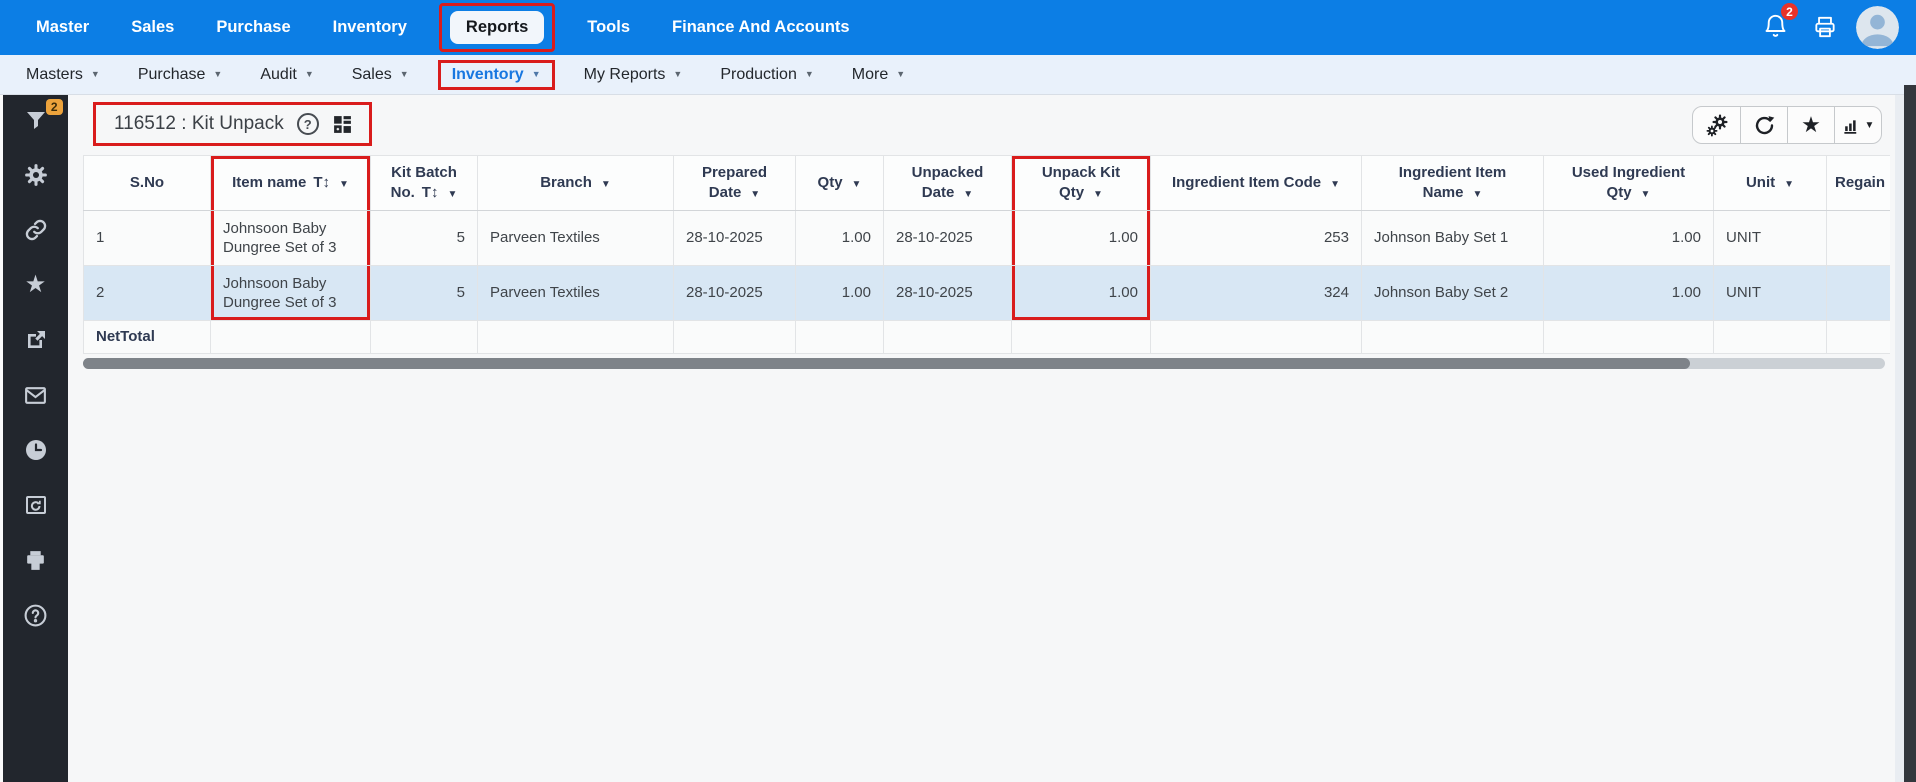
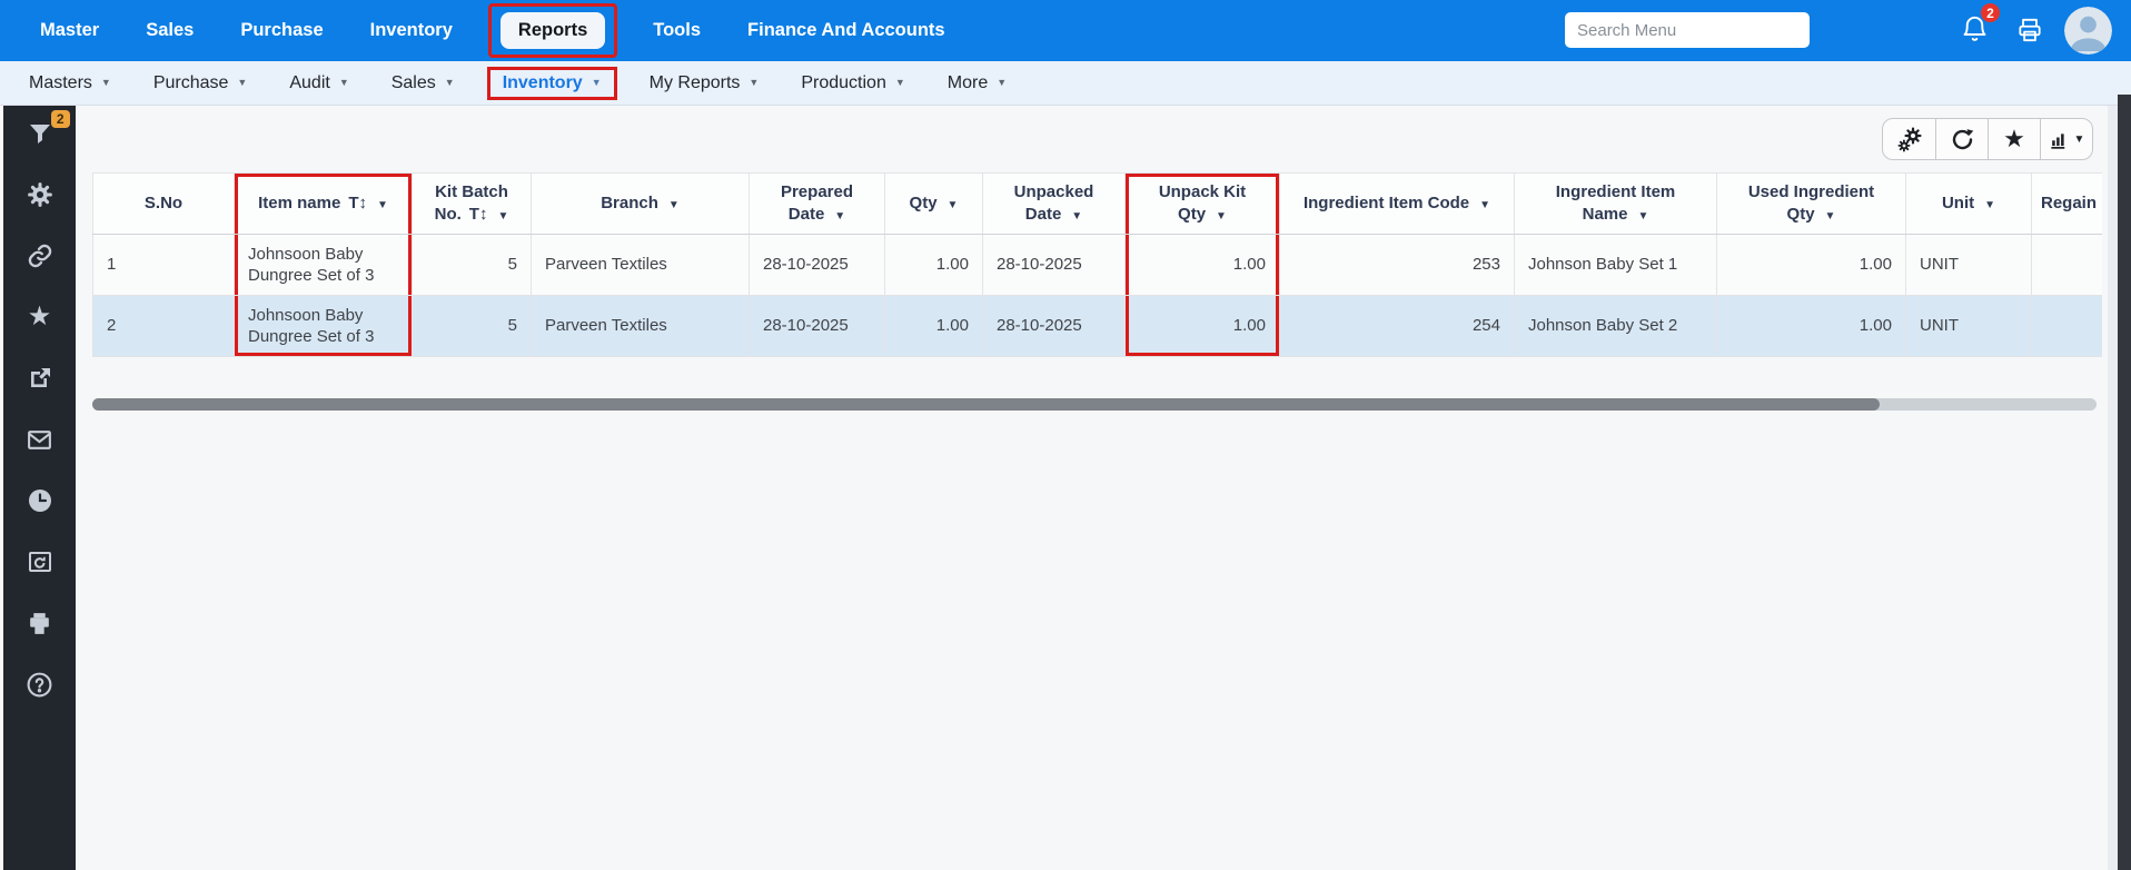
  Master
  Sales
  Purchase
  Inventory
  Reports
  Tools
  Finance And Accounts
+ Search Menu
  2
  Masters
  ▼
  Purchase
  ▼
  Audit
  ▼
  Sales
  ▼
  Inventory
  ▼
  My Reports
  ▼
  Production
  ▼
  More
  ▼
  2
  ★
- 116512 : Kit Unpack
- ?
  ★
  ▼
  S.No	Item name T↕ ▼	Kit Batch No. T↕ ▼	Branch ▼	Prepared Date ▼	Qty ▼	Unpacked Date ▼	Unpack Kit Qty ▼	Ingredient Item Code ▼	Ingredient Item Name ▼	Used Ingredient Qty ▼	Unit ▼	Regain
  1	Johnsoon Baby Dungree Set of 3	5	Parveen Textiles	28-10-2025	1.00	28-10-2025	1.00	253	Johnson Baby Set 1	1.00	UNIT
- 2	Johnsoon Baby Dungree Set of 3	5	Parveen Textiles	28-10-2025	1.00	28-10-2025	1.00	324	Johnson Baby Set 2	1.00	UNIT
+ 2	Johnsoon Baby Dungree Set of 3	5	Parveen Textiles	28-10-2025	1.00	28-10-2025	1.00	254	Johnson Baby Set 2	1.00	UNIT
- NetTotal
